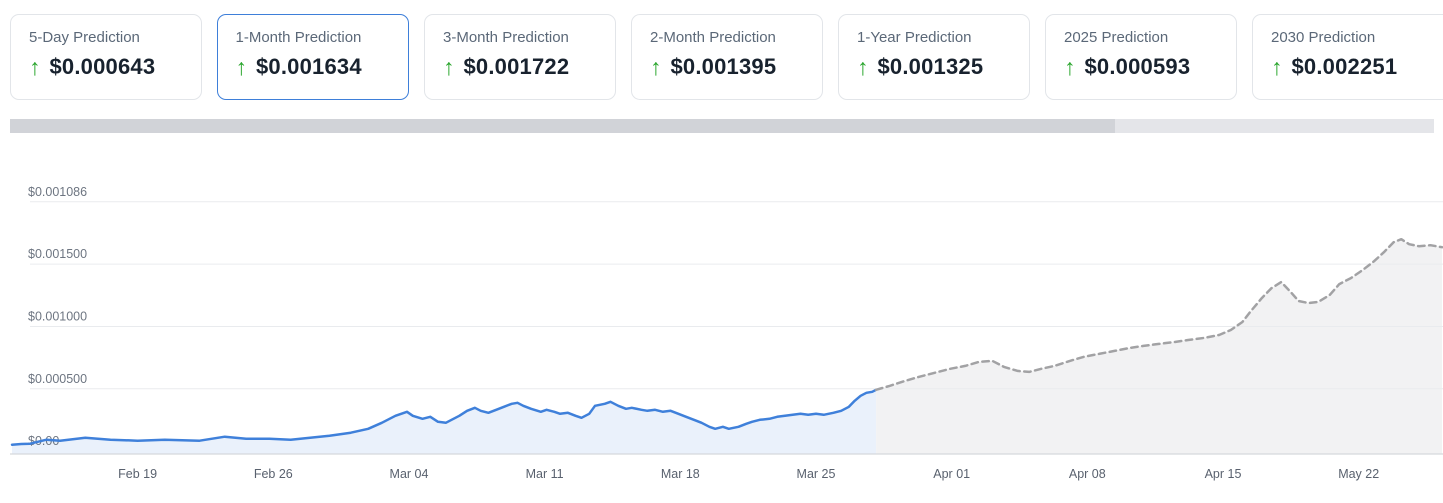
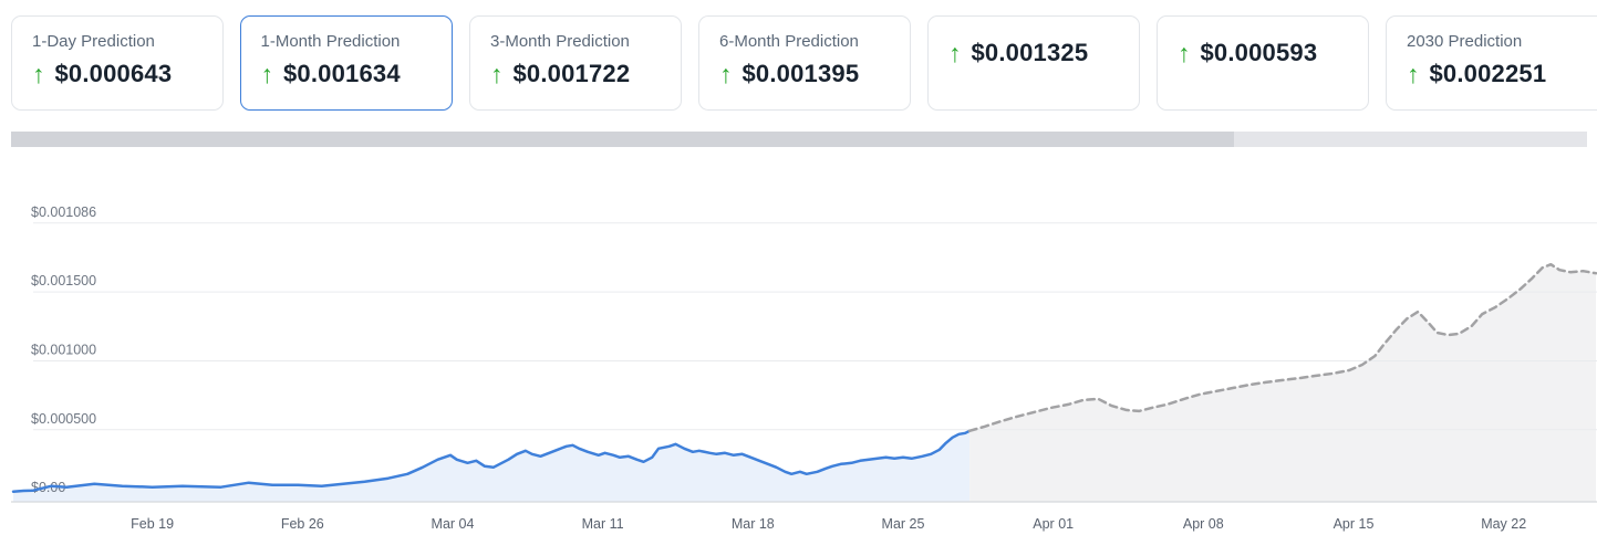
- 5-Day Prediction
+ 1-Day Prediction
  ↑
  $0.000643
  1-Month Prediction
  ↑
  $0.001634
  3-Month Prediction
  ↑
  $0.001722
- 2-Month Prediction
+ 6-Month Prediction
  ↑
  $0.001395
- 1-Year Prediction
  ↑
  $0.001325
- 2025 Prediction
  ↑
  $0.000593
  2030 Prediction
  ↑
  $0.002251
  $0.001086
  $0.001500
  $0.001000
  $0.000500
  Feb 19
  Feb 26
  Mar 04
  Mar 11
  Mar 18
  Mar 25
  Apr 01
  Apr 08
  Apr 15
  May 22
